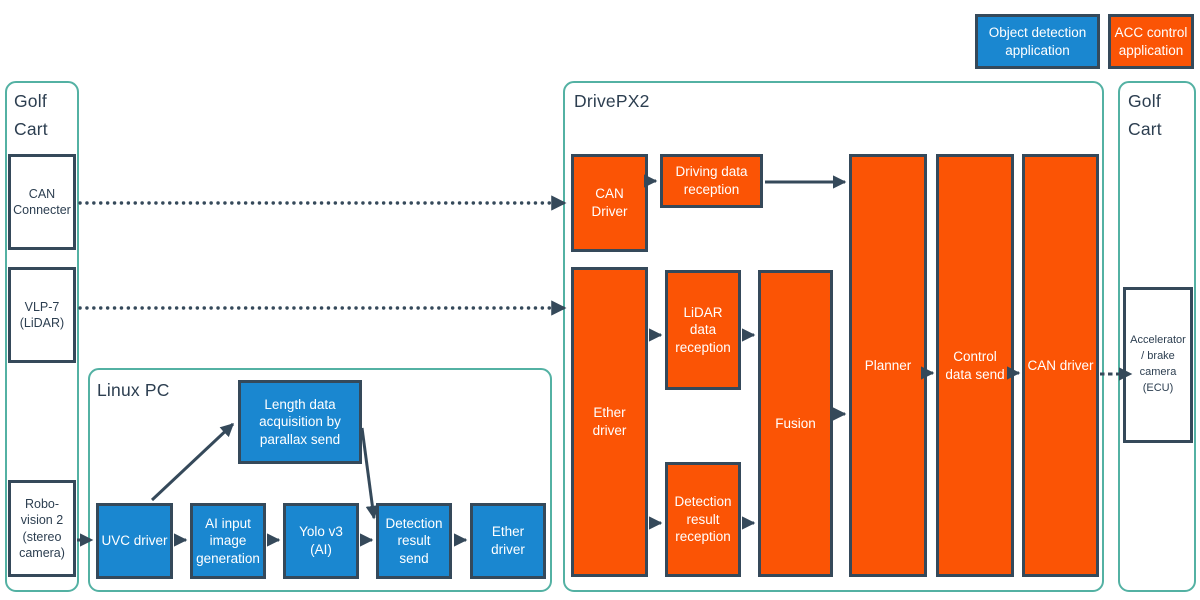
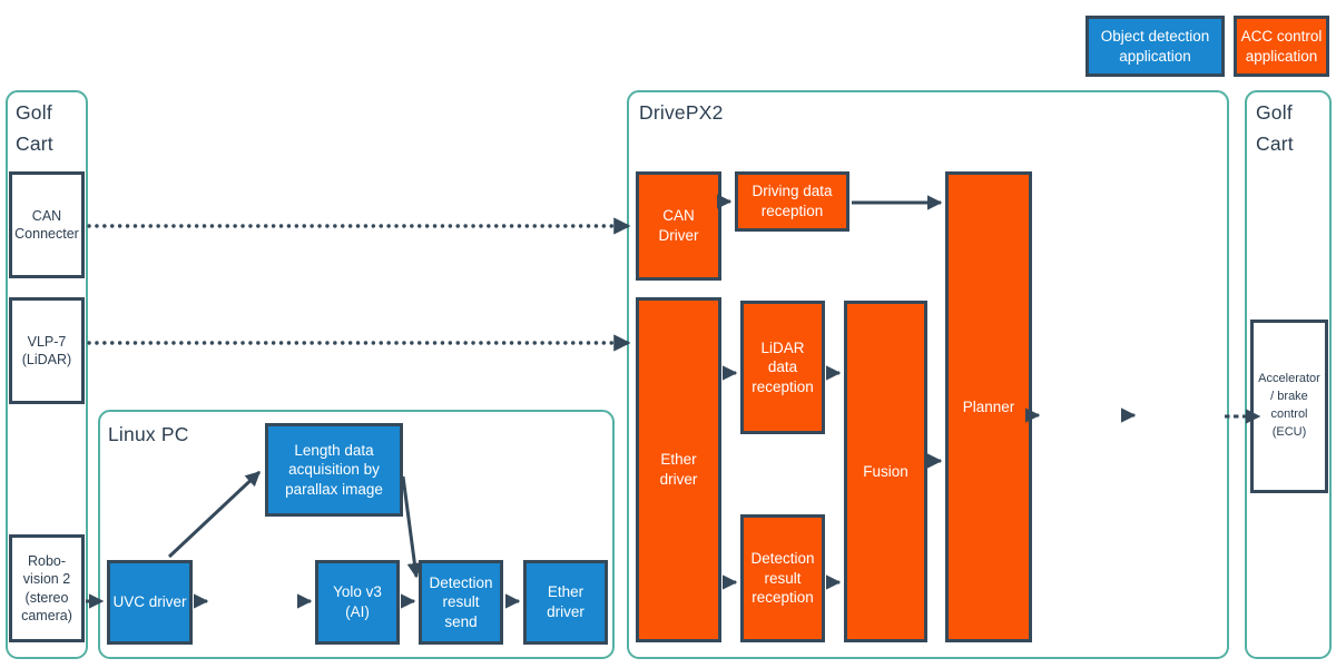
  Golf Cart
  Linux PC
  DrivePX2
  Golf Cart
  Object detection application
  ACC control application
  CAN Connecter
  VLP-7 (LiDAR)
  Robo-vision 2 (stereo camera)
  UVC driver
- AI input image generation
  Yolo v3 (AI)
- Length data acquisition by parallax send
+ Length data acquisition by parallax image
  Detection result send
  Ether driver
  CAN Driver
  Driving data reception
  Ether driver
  LiDAR data reception
  Detection result reception
  Fusion
  Planner
- Control data send
- CAN driver
- Accelerator / brake camera (ECU)
+ Accelerator / brake control (ECU)
